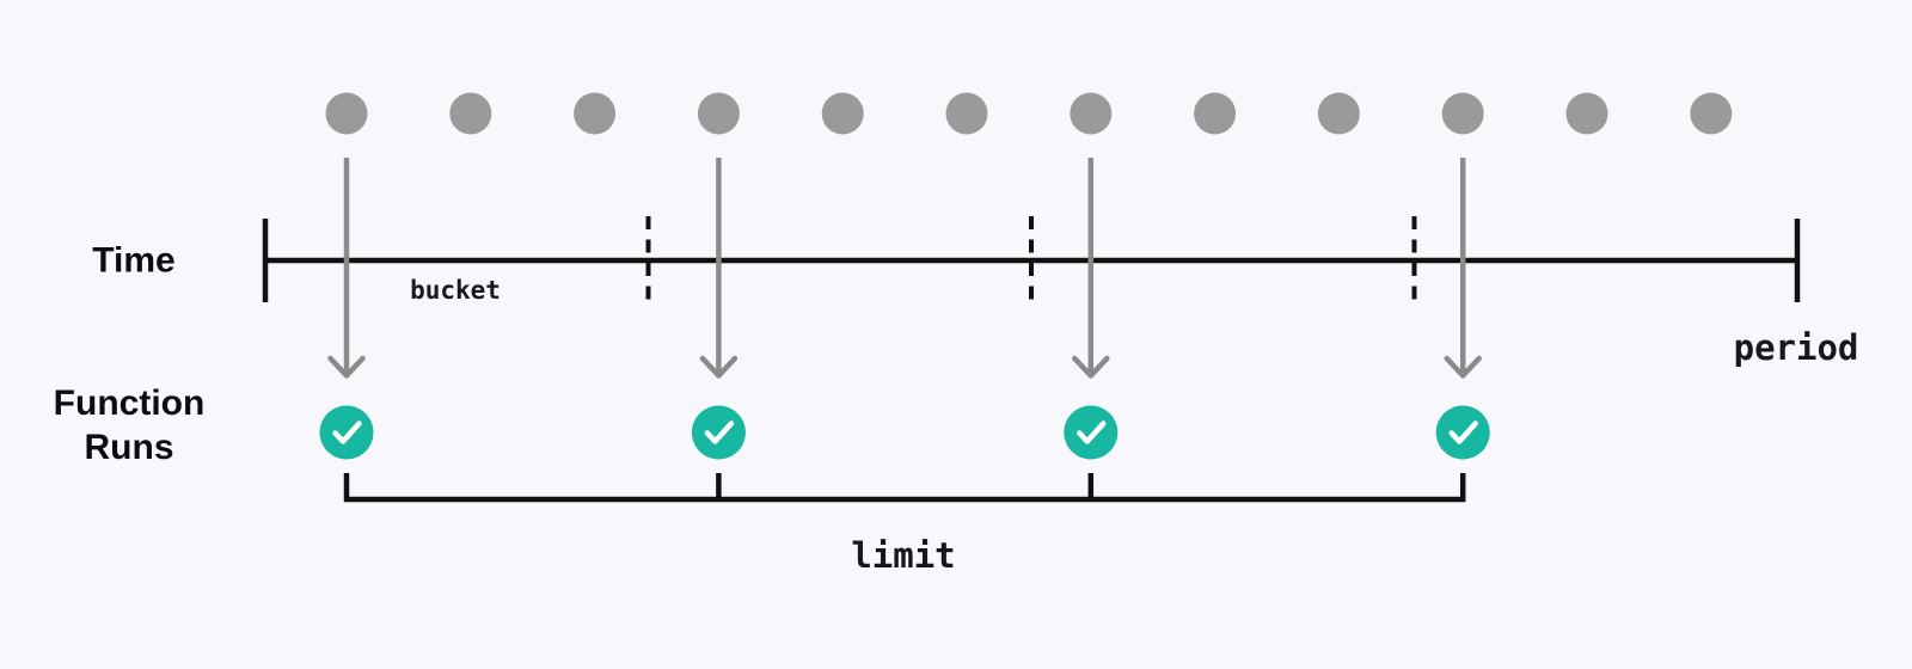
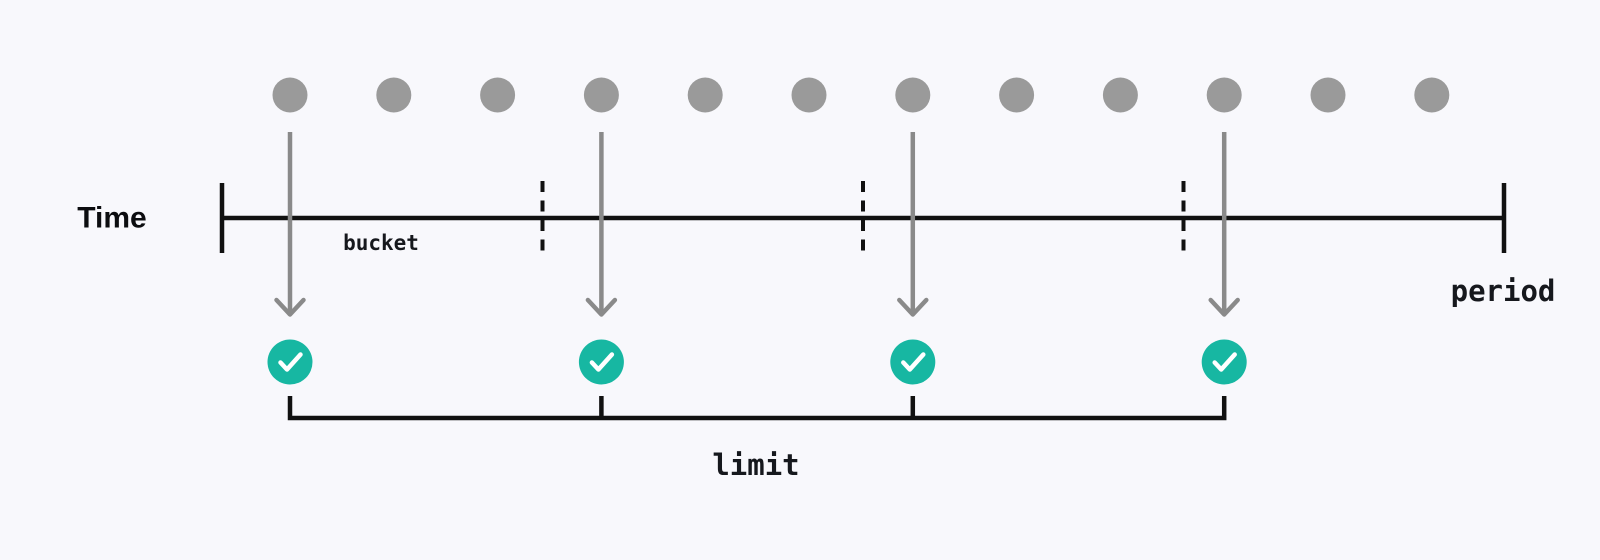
  Time
- Function Runs
  bucket
  period
  limit
